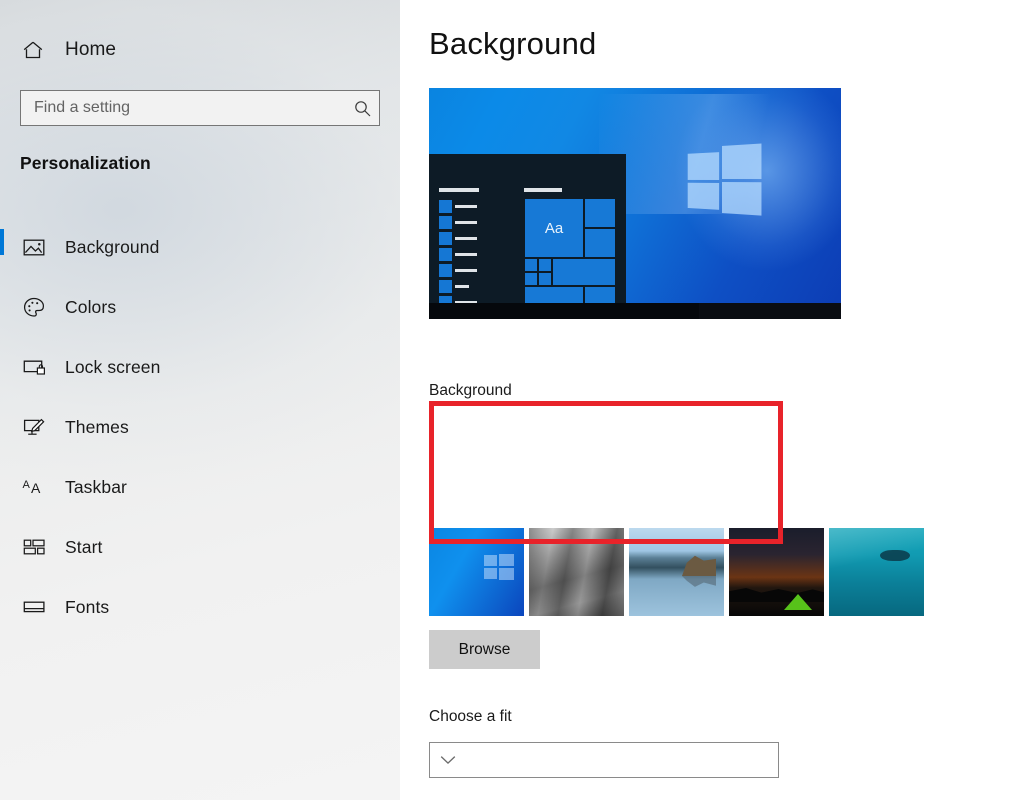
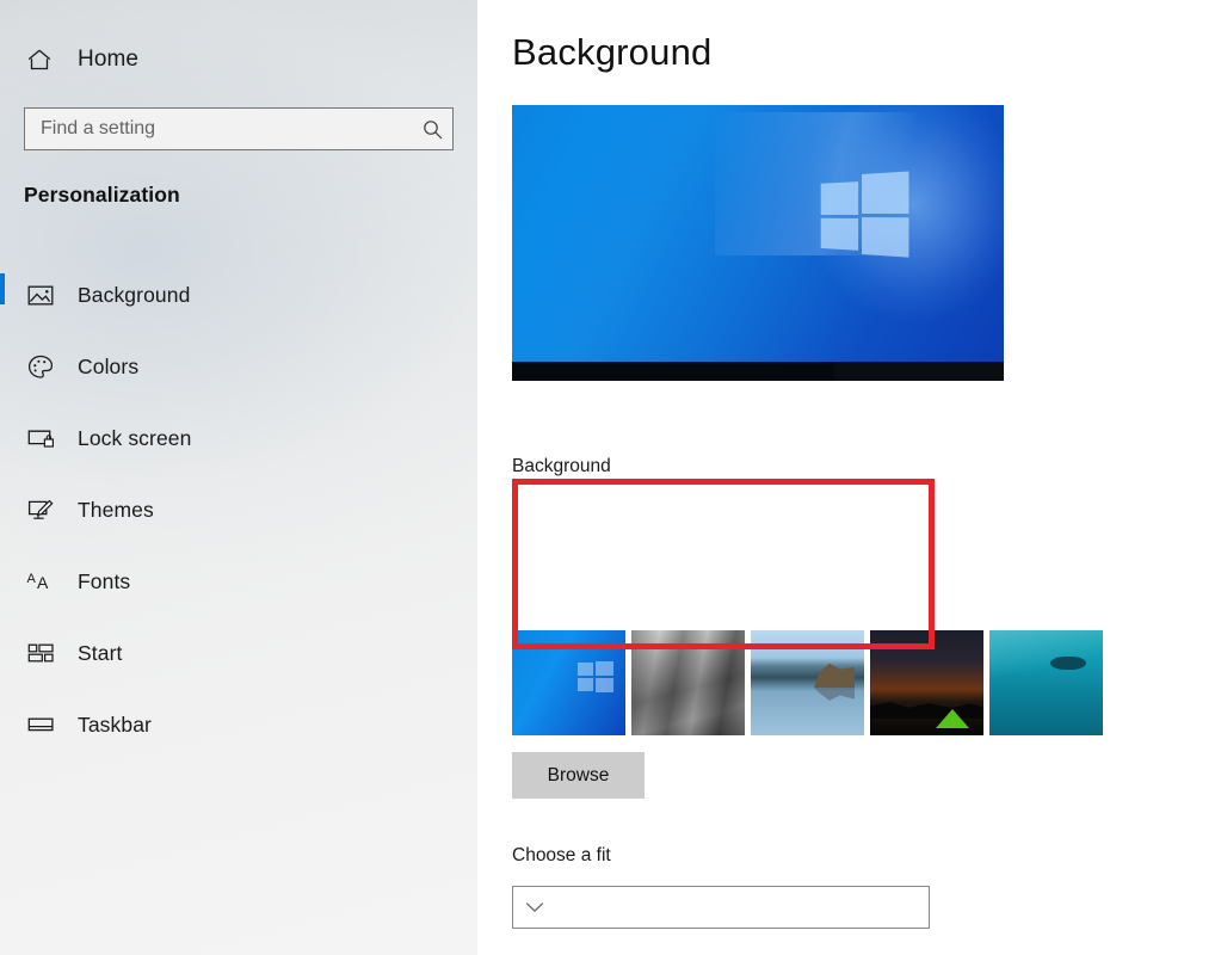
  Home
  Find a setting
  Personalization
  Background
  Colors
  Lock screen
  Themes
  A
  A
- Taskbar
+ Fonts
  Start
- Fonts
+ Taskbar
  Background
- Aa
  Background
  Browse
  Choose a fit
